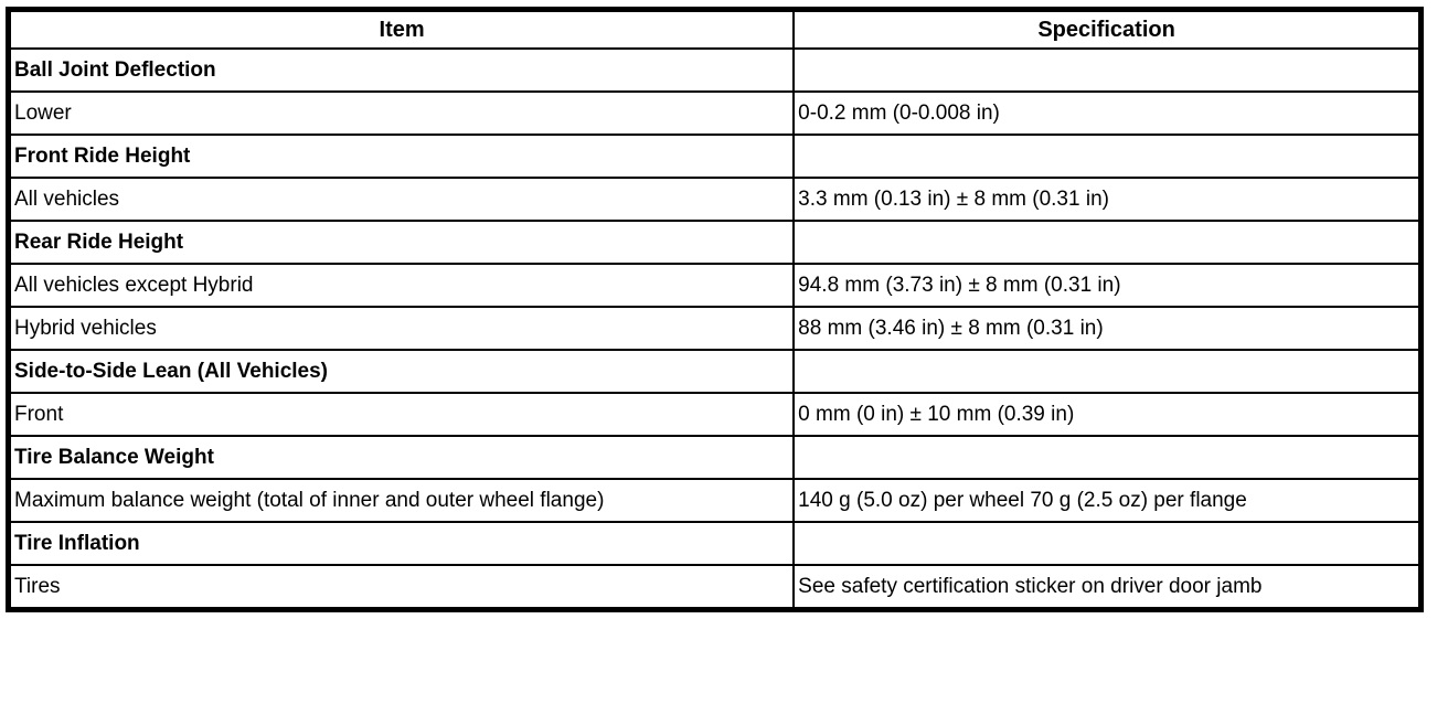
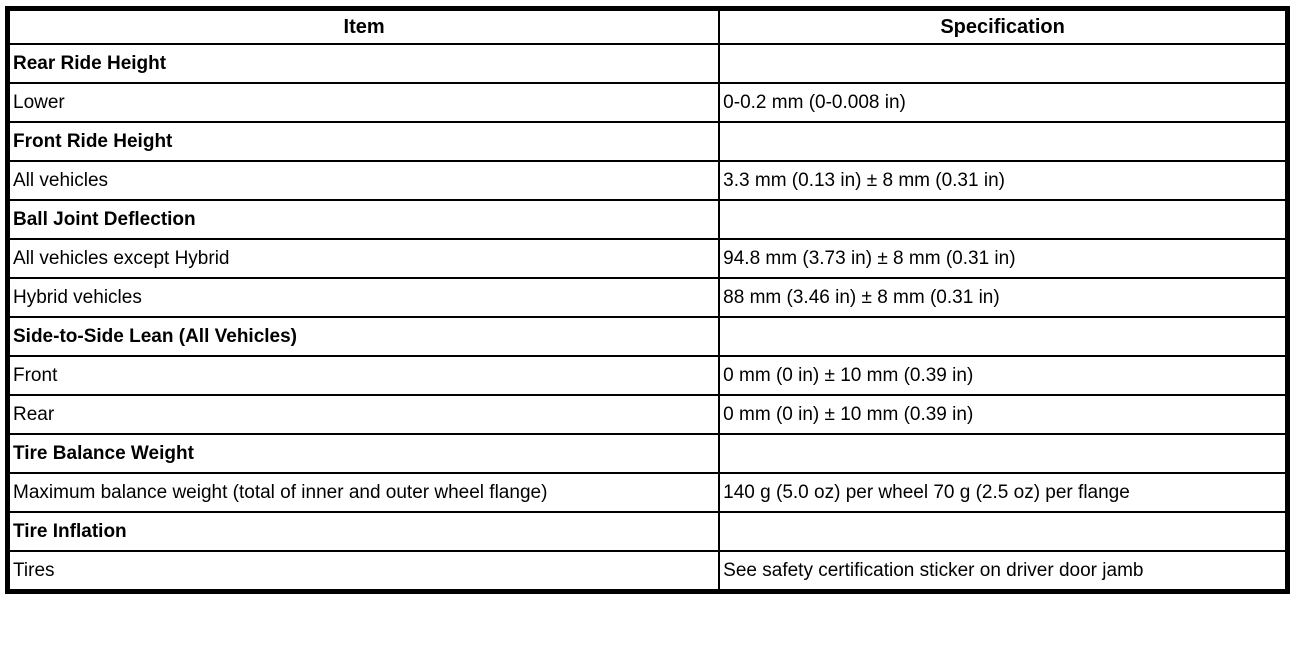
  Item	Specification
- Ball Joint Deflection
+ Rear Ride Height
  Lower	0-0.2 mm (0-0.008 in)
  Front Ride Height
  All vehicles	3.3 mm (0.13 in) ± 8 mm (0.31 in)
- Rear Ride Height
+ Ball Joint Deflection
  All vehicles except Hybrid	94.8 mm (3.73 in) ± 8 mm (0.31 in)
  Hybrid vehicles	88 mm (3.46 in) ± 8 mm (0.31 in)
  Side-to-Side Lean (All Vehicles)
  Front	0 mm (0 in) ± 10 mm (0.39 in)
+ Rear	0 mm (0 in) ± 10 mm (0.39 in)
  Tire Balance Weight
  Maximum balance weight (total of inner and outer wheel flange)	140 g (5.0 oz) per wheel 70 g (2.5 oz) per flange
  Tire Inflation
  Tires	See safety certification sticker on driver door jamb
